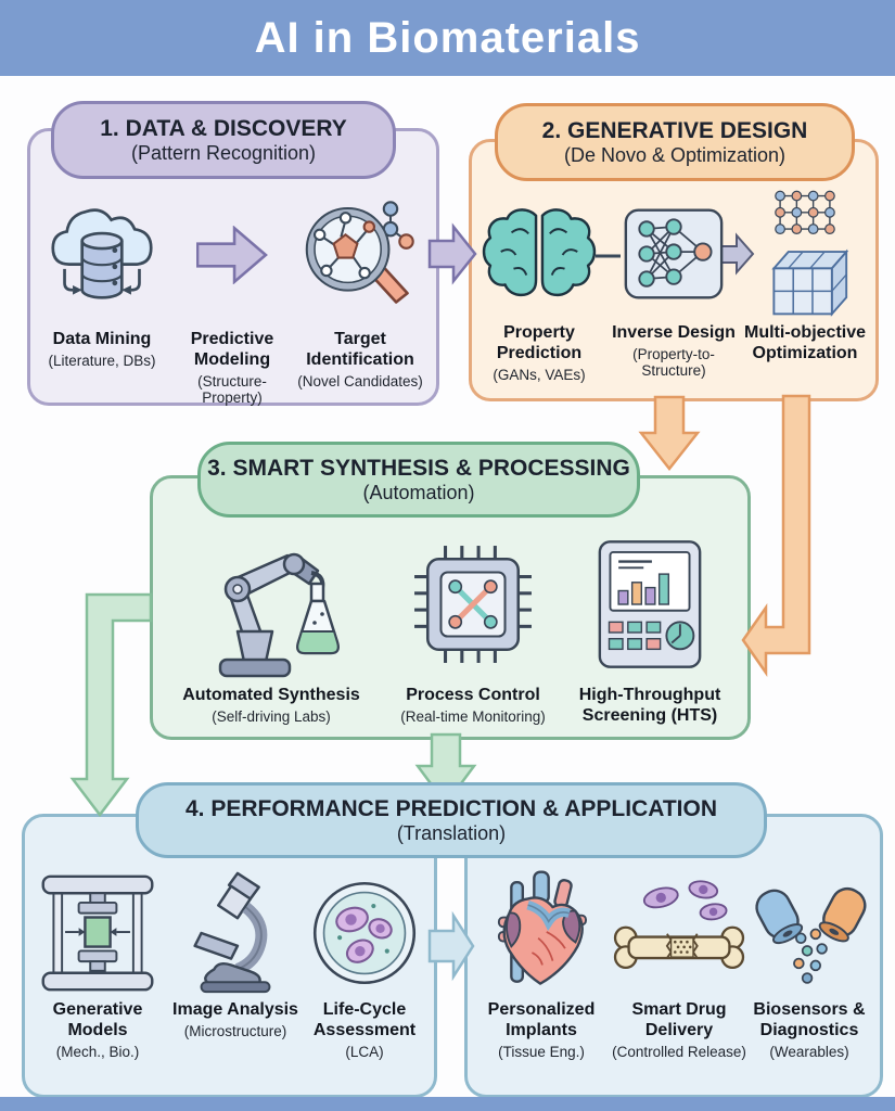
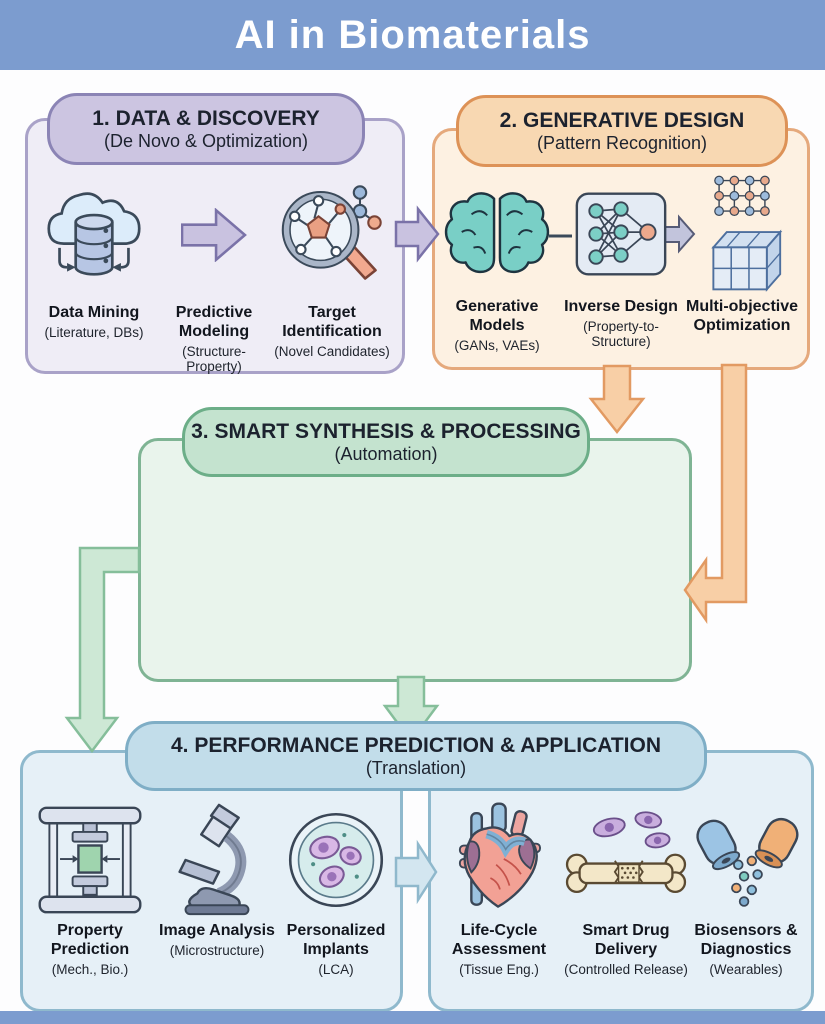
  AI in Biomaterials
  1. DATA & DISCOVERY
- (Pattern Recognition)
+ (De Novo & Optimization)
  Data Mining
  (Literature, DBs)
  Predictive Modeling
  (Structure-Property)
  Target Identification
  (Novel Candidates)
  2. GENERATIVE DESIGN
- (De Novo & Optimization)
+ (Pattern Recognition)
- Property Prediction
+ Generative Models
  (GANs, VAEs)
  Inverse Design
  (Property-to-Structure)
  Multi-objective Optimization
  3. SMART SYNTHESIS & PROCESSING
  (Automation)
- Automated Synthesis
- (Self-driving Labs)
- Process Control
- (Real-time Monitoring)
- High-Throughput Screening (HTS)
  4. PERFORMANCE PREDICTION & APPLICATION
  (Translation)
- Generative Models
+ Property Prediction
  (Mech., Bio.)
  Image Analysis
  (Microstructure)
- Life-Cycle Assessment
+ Personalized Implants
  (LCA)
- Personalized Implants
+ Life-Cycle Assessment
  (Tissue Eng.)
  Smart Drug Delivery
  (Controlled Release)
  Biosensors & Diagnostics
  (Wearables)
